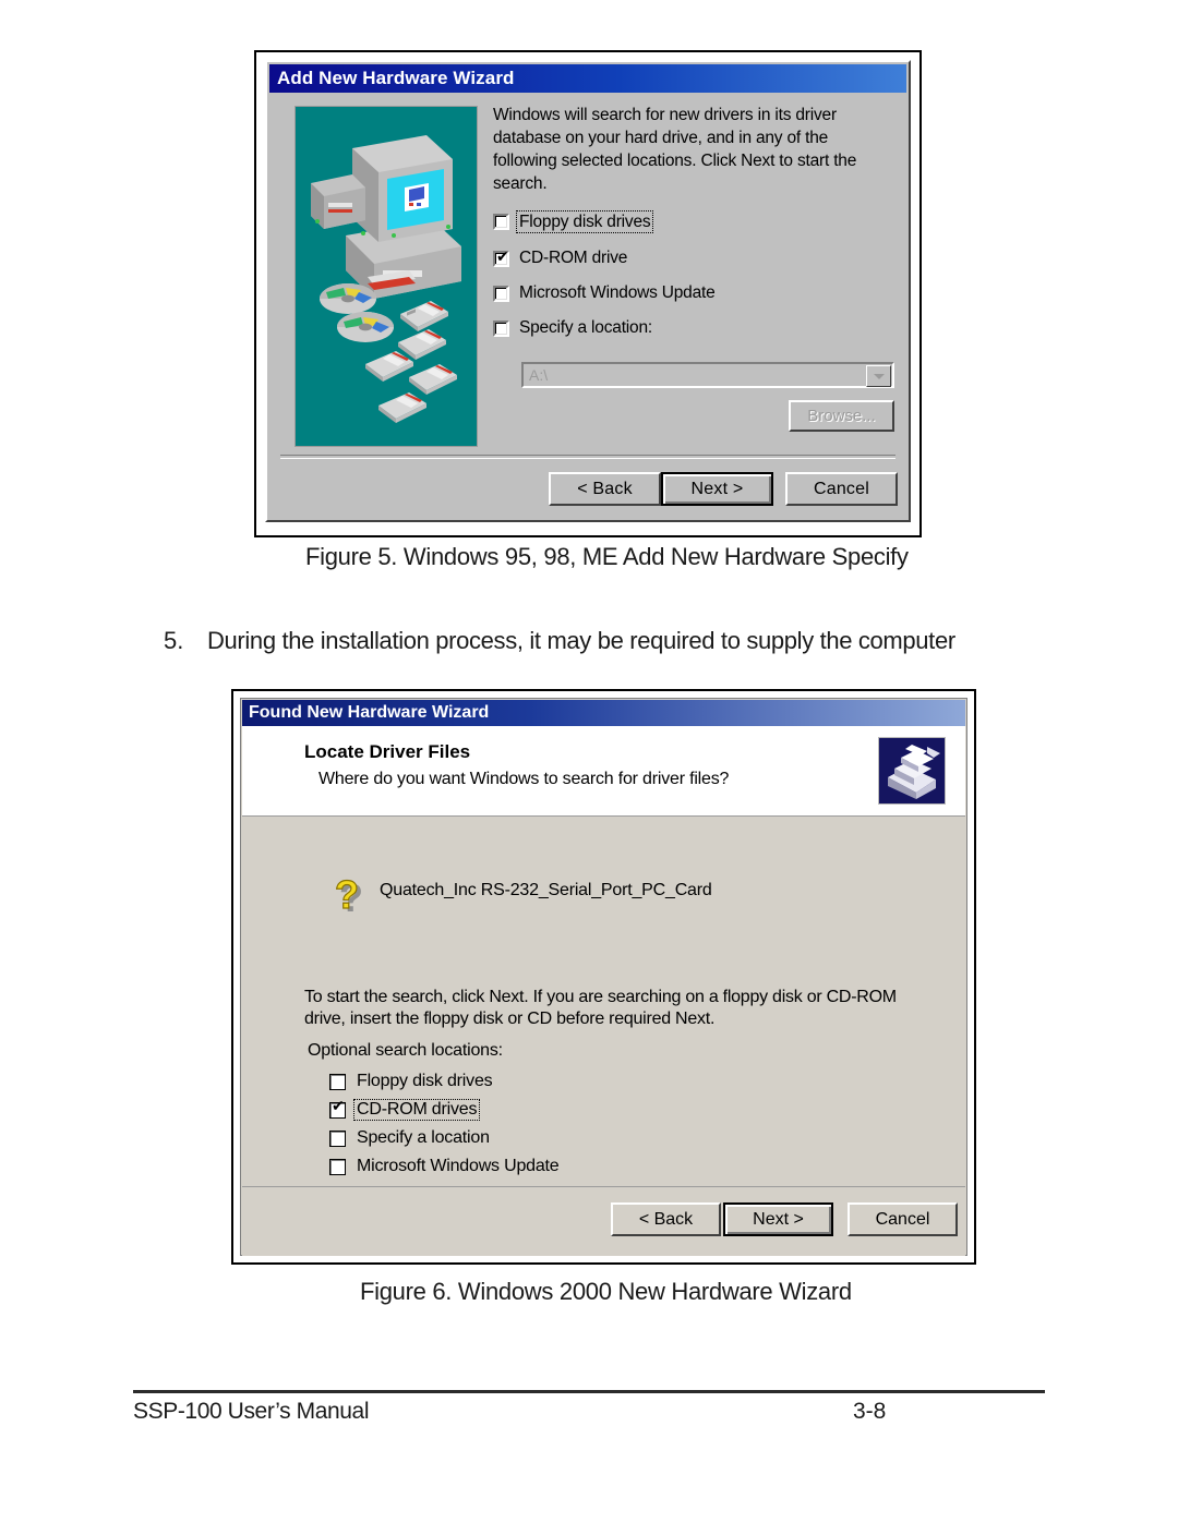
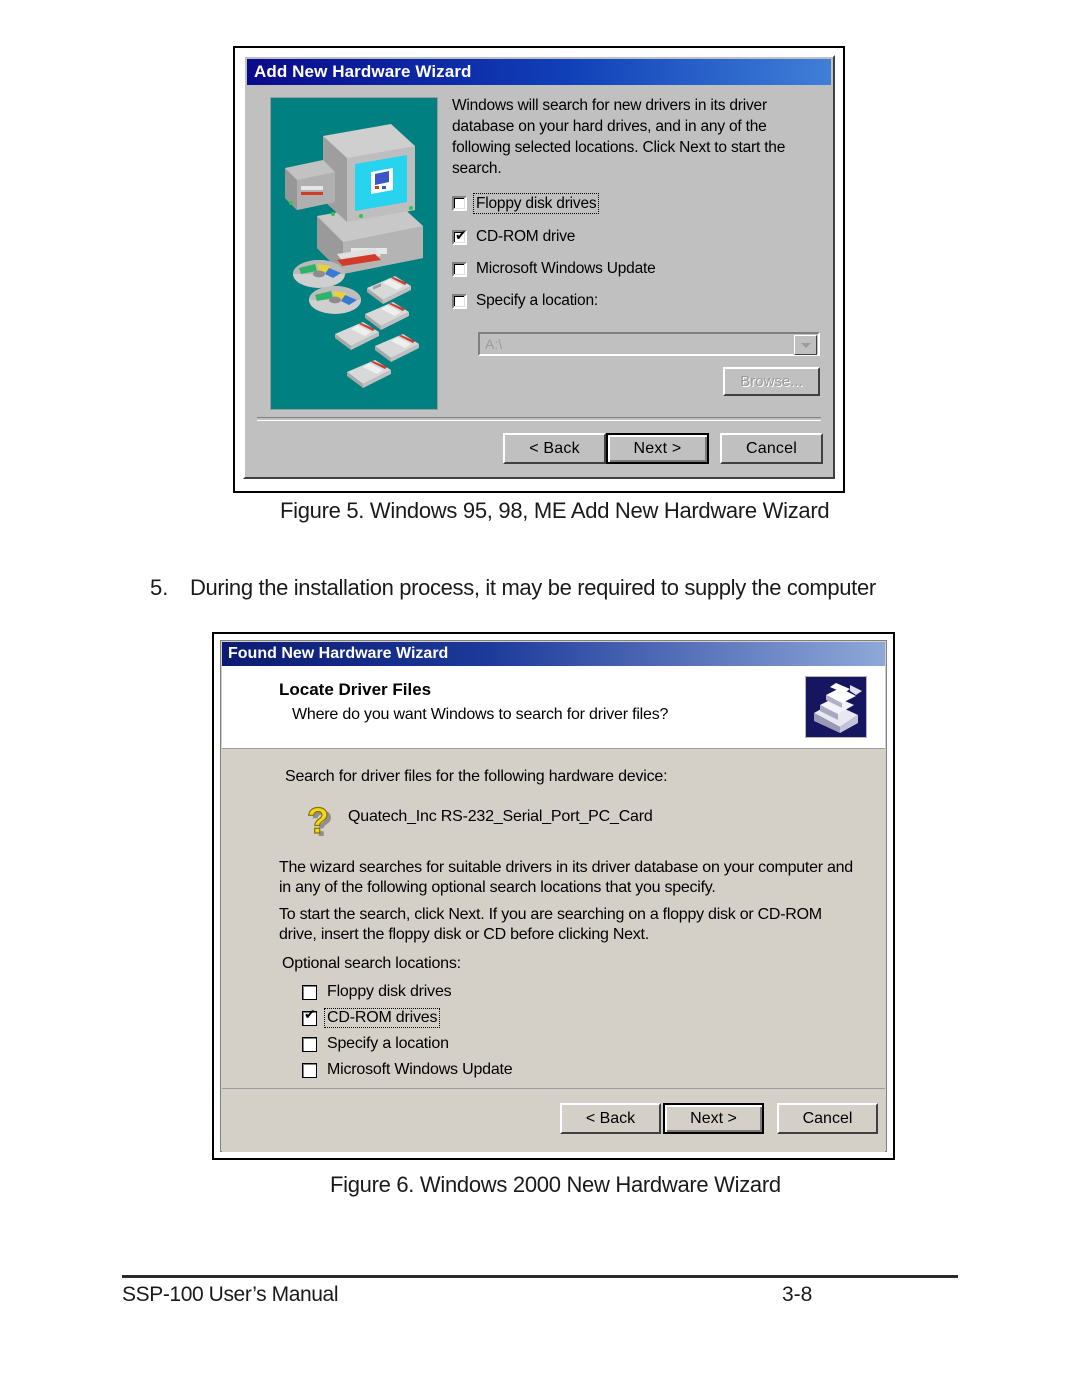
  Add New Hardware Wizard
- Windows will search for new drivers in its driver database on your hard drive, and in any of the following selected locations. Click Next to start the search.
+ Windows will search for new drivers in its driver database on your hard drives, and in any of the following selected locations. Click Next to start the search.
  Floppy disk drives
  ✔
  CD-ROM drive
  Microsoft Windows Update
  Specify a location:
  A:\
  Browse...
  < Back
  Next >
  Cancel
- Figure 5. Windows 95, 98, ME Add New Hardware Specify
+ Figure 5. Windows 95, 98, ME Add New Hardware Wizard
  5.
  During the installation process, it may be required to supply the computer
  Found New Hardware Wizard
  Locate Driver Files
  Where do you want Windows to search for driver files?
+ Search for driver files for the following hardware device:
  ?
  Quatech_Inc RS-232_Serial_Port_PC_Card
+ The wizard searches for suitable drivers in its driver database on your computer and in any of the following optional search locations that you specify.
- To start the search, click Next. If you are searching on a floppy disk or CD-ROM drive, insert the floppy disk or CD before required Next.
+ To start the search, click Next. If you are searching on a floppy disk or CD-ROM drive, insert the floppy disk or CD before clicking Next.
  Optional search locations:
  Floppy disk drives
  ✔
  CD-ROM drives
  Specify a location
  Microsoft Windows Update
  < Back
  Next >
  Cancel
  Figure 6. Windows 2000 New Hardware Wizard
  SSP-100 User’s Manual
  3-8
